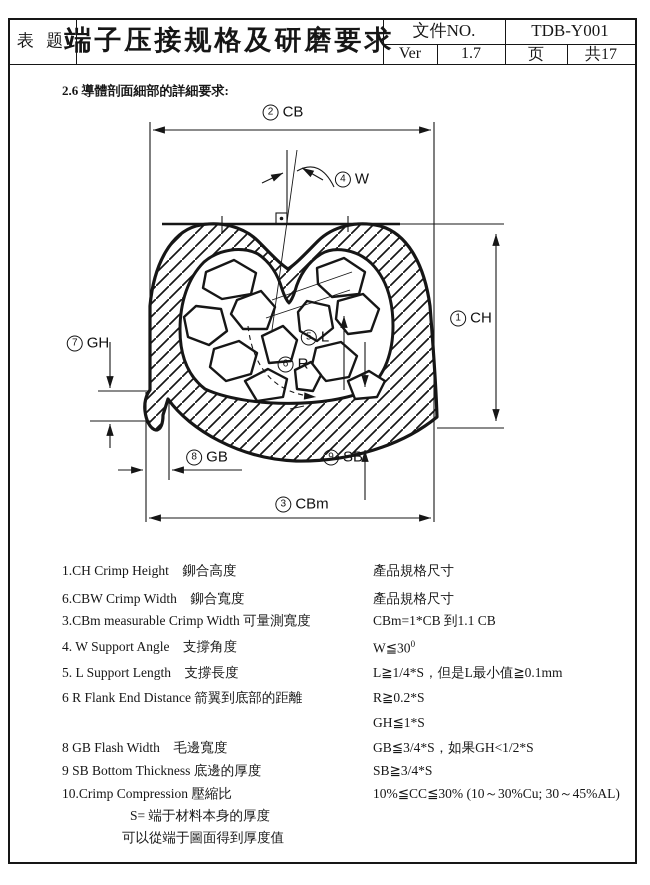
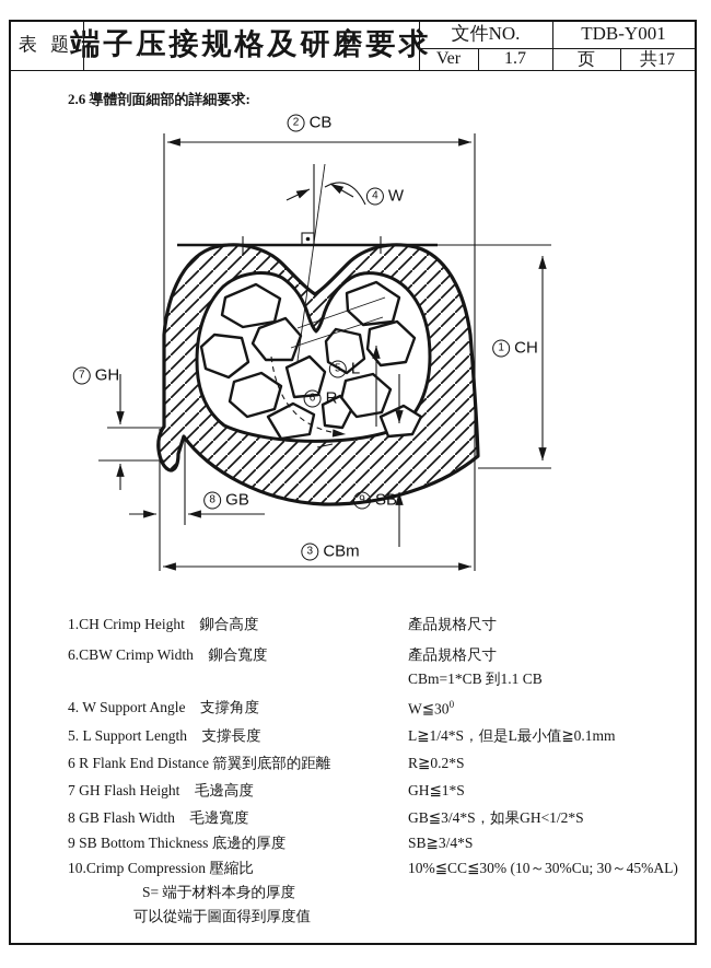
  2
  CB
  4
  W
  1
  CH
  7
  GH
  5
  L
  6
  R
  8
  GB
  9
  SB
  3
  CBm
  表 题
  端子压接规格及研磨要求
  文件NO.
  TDB-Y001
  Ver
  1.7
  页
  共17
  2.6 導體剖面細部的詳細要求:
  1.CH Crimp Height 鉚合高度
  產品規格尺寸
  6.CBW Crimp Width 鉚合寬度
  產品規格尺寸
- 3.CBm measurable Crimp Width 可量測寬度
  CBm=1*CB 到1.1 CB
  4. W Support Angle 支撐角度
  W≦300
  5. L Support Length 支撐長度
  L≧1/4*S，但是L最小值≧0.1mm
  6 R Flank End Distance 箭翼到底部的距離
  R≧0.2*S
+ 7 GH Flash Height 毛邊高度
  GH≦1*S
  8 GB Flash Width 毛邊寬度
  GB≦3/4*S，如果GH<1/2*S
  9 SB Bottom Thickness 底邊的厚度
  SB≧3/4*S
  10.Crimp Compression 壓縮比
  10%≦CC≦30% (10～30%Cu; 30～45%AL)
  S= 端于材料本身的厚度
  可以從端于圖面得到厚度值
